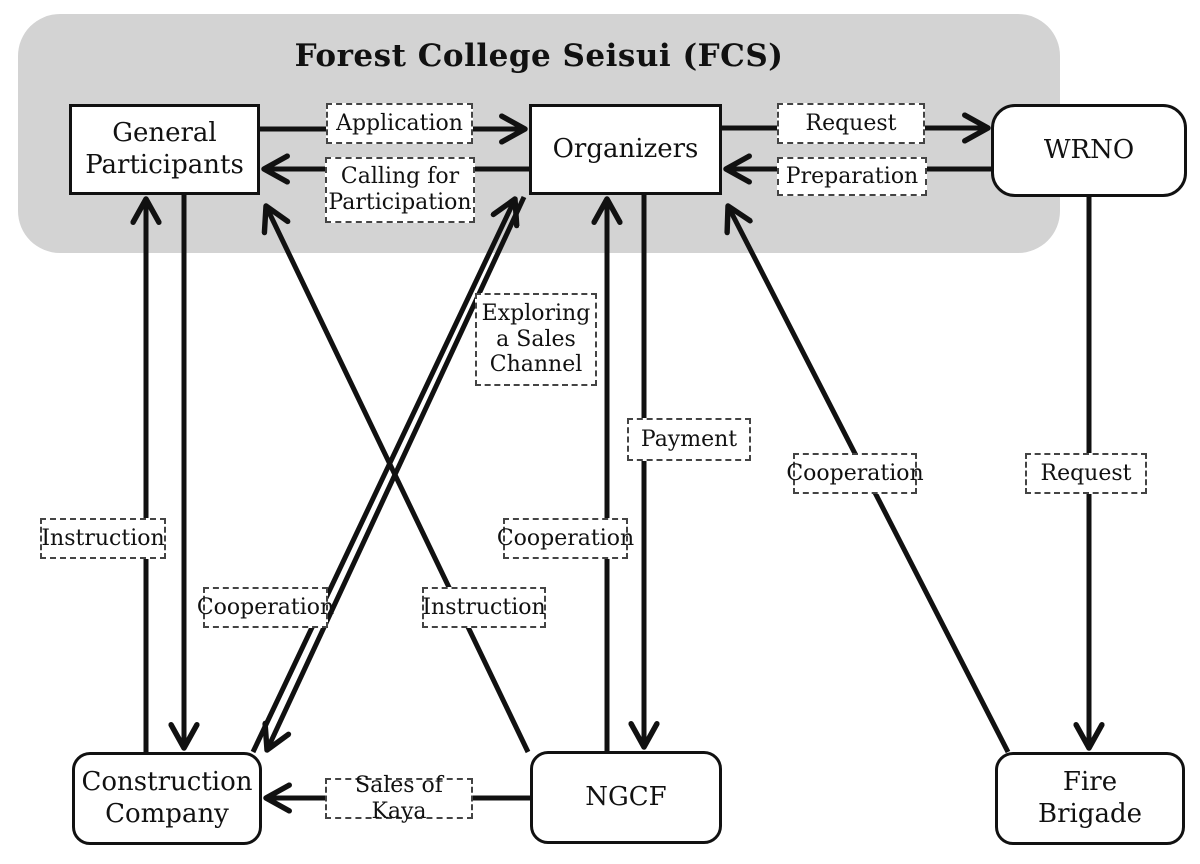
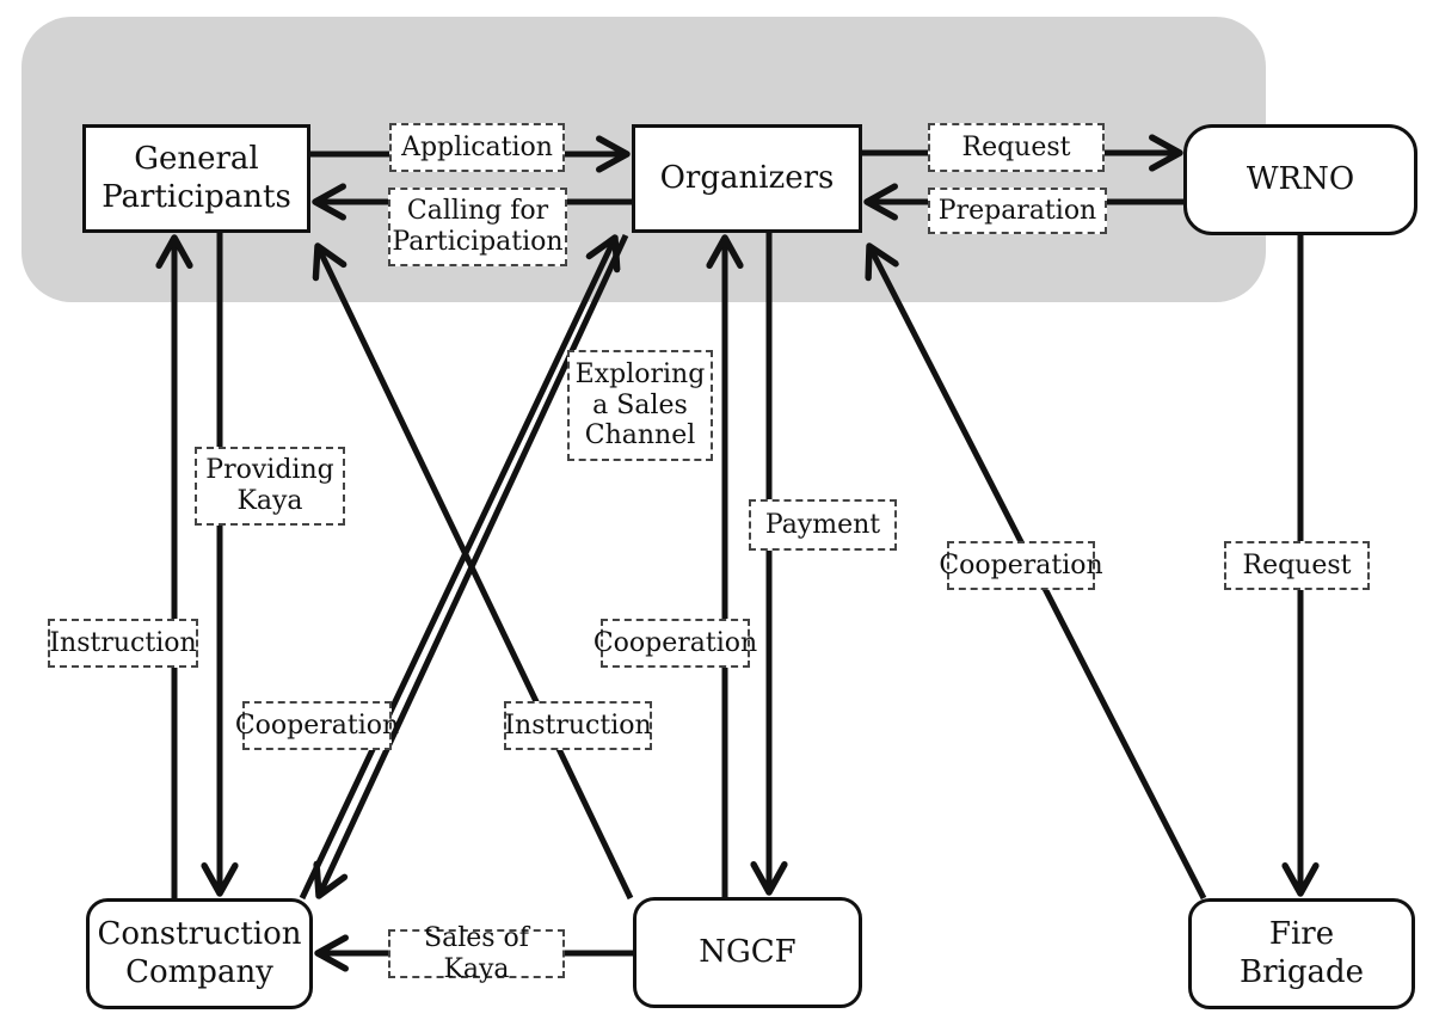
- Forest College Seisui (FCS)
  General
  Participants
  Organizers
  WRNO
  Construction
  Company
  NGCF
  Fire
  Brigade
  Application
  Calling for
  Participation
  Request
  Preparation
  Instruction
+ Providing
+ Kaya
  Exploring
  a Sales
  Channel
  Cooperation
  Cooperation
  Payment
  Instruction
  Cooperation
  Request
  Sales of Kaya
